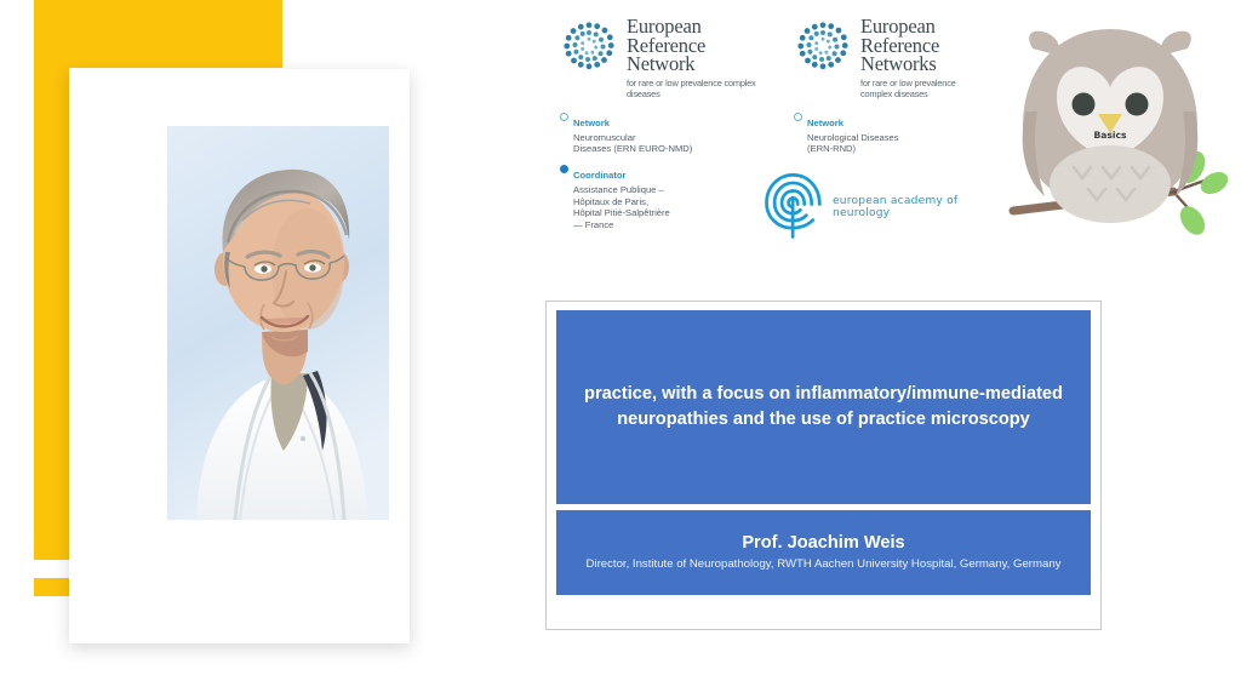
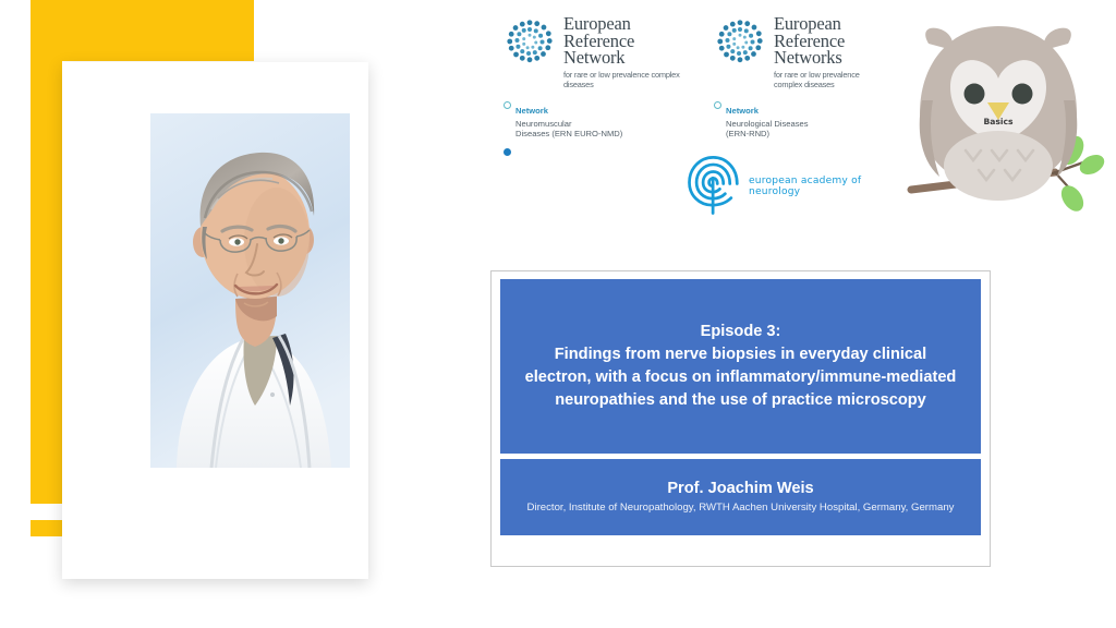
  European
  Reference
  Network
  for rare or low prevalence complex diseases
  Network
  Neuromuscular
  Diseases (ERN EURO-NMD)
- Coordinator
- Assistance Publique –
- Hôpitaux de Paris,
- Hôpital Pitié-Salpêtrière
- — France
  European
  Reference
  Networks
  for rare or low prevalence complex diseases
  Network
  Neurological Diseases
  (ERN-RND)
  european academy of neurology
  Basics
+ Episode 3:
+ Findings from nerve biopsies in everyday clinical
- practice, with a focus on inflammatory/immune-mediated
+ electron, with a focus on inflammatory/immune-mediated
  neuropathies and the use of practice microscopy
  Prof. Joachim Weis
  Director, Institute of Neuropathology, RWTH Aachen University Hospital, Germany, Germany
